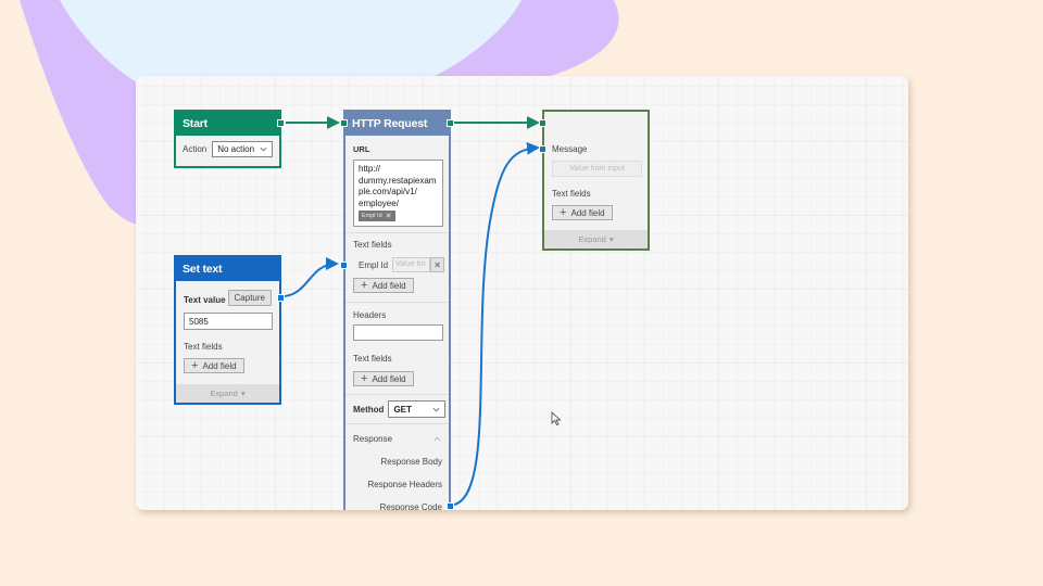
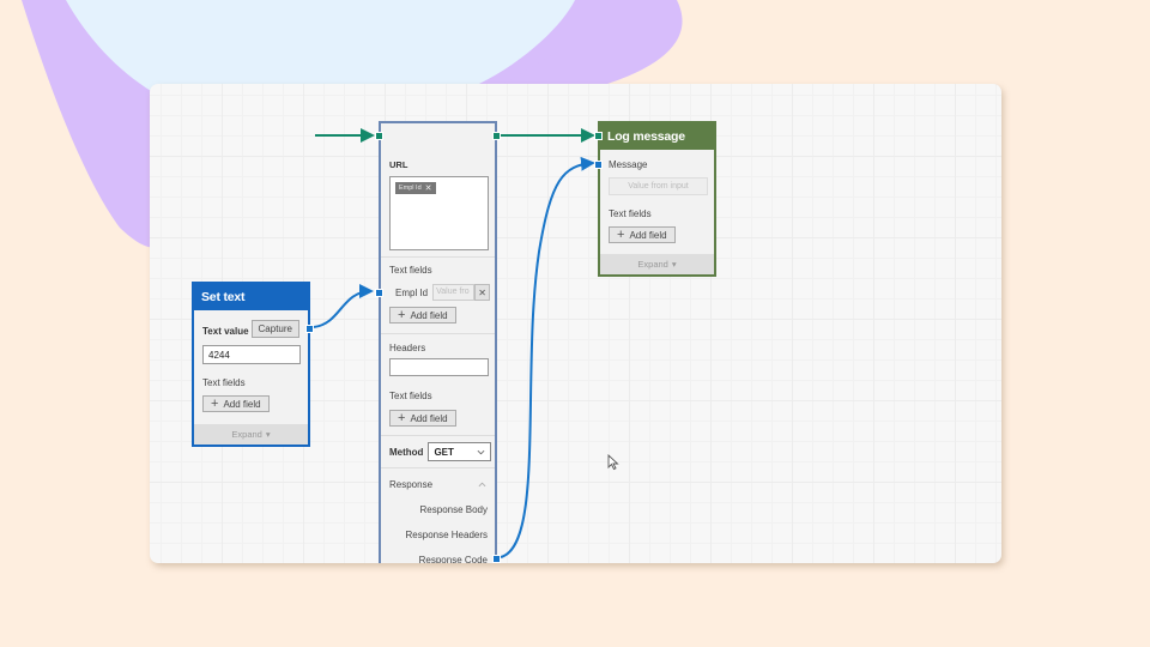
- Start
- Action
- No action
- HTTP Request
  URL
- http://
- dummy.restapiexam
- ple.com/api/v1/
- employee/
  Text fields
  Empl Id
  ✕
  +
  Add field
  Headers
  Text fields
  +
  Add field
  Method
  GET
  Response
  Response Body
  Response Headers
  Response Code
+ Log message
  Message
  Text fields
  +
  Add field
  Expand
  ▾
  Set text
  Text value
  Capture
- 5085
+ 4244
  Text fields
  +
  Add field
  Expand
  ▾
